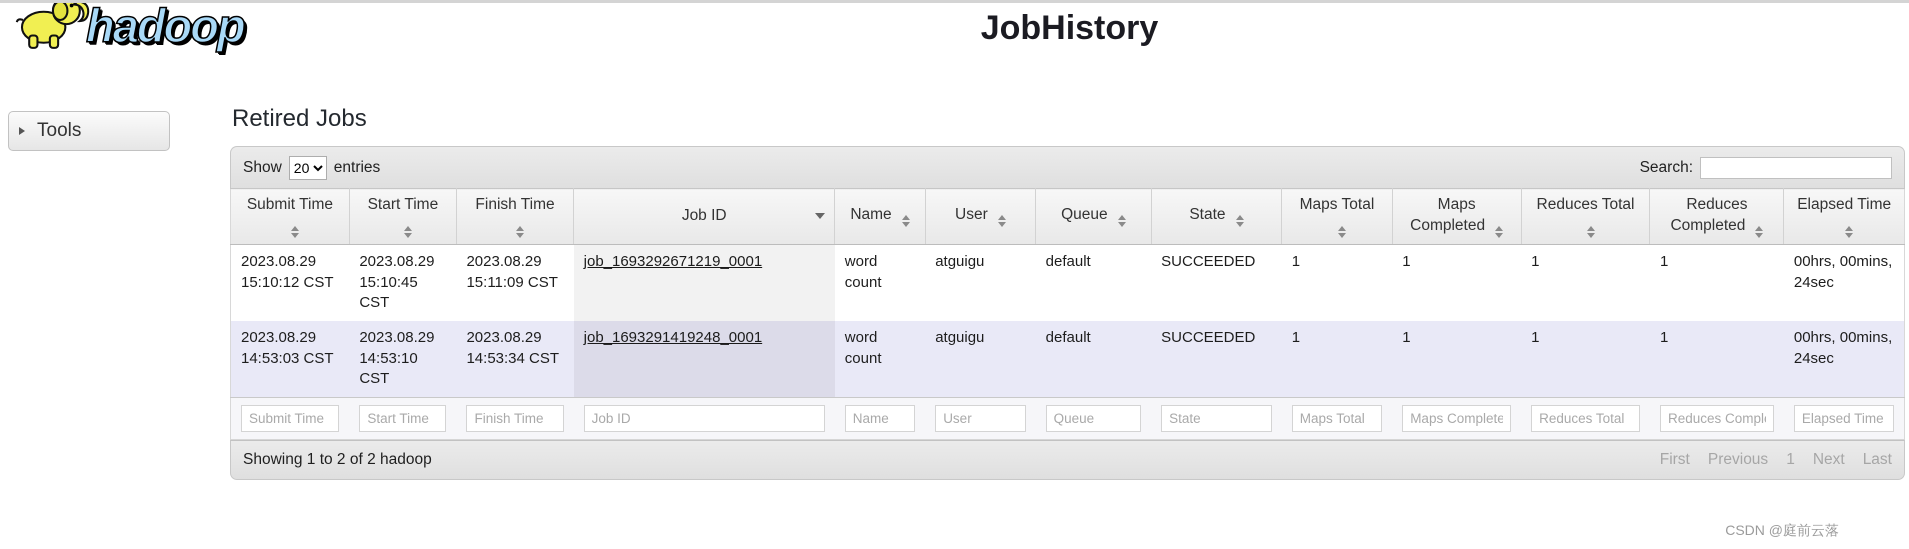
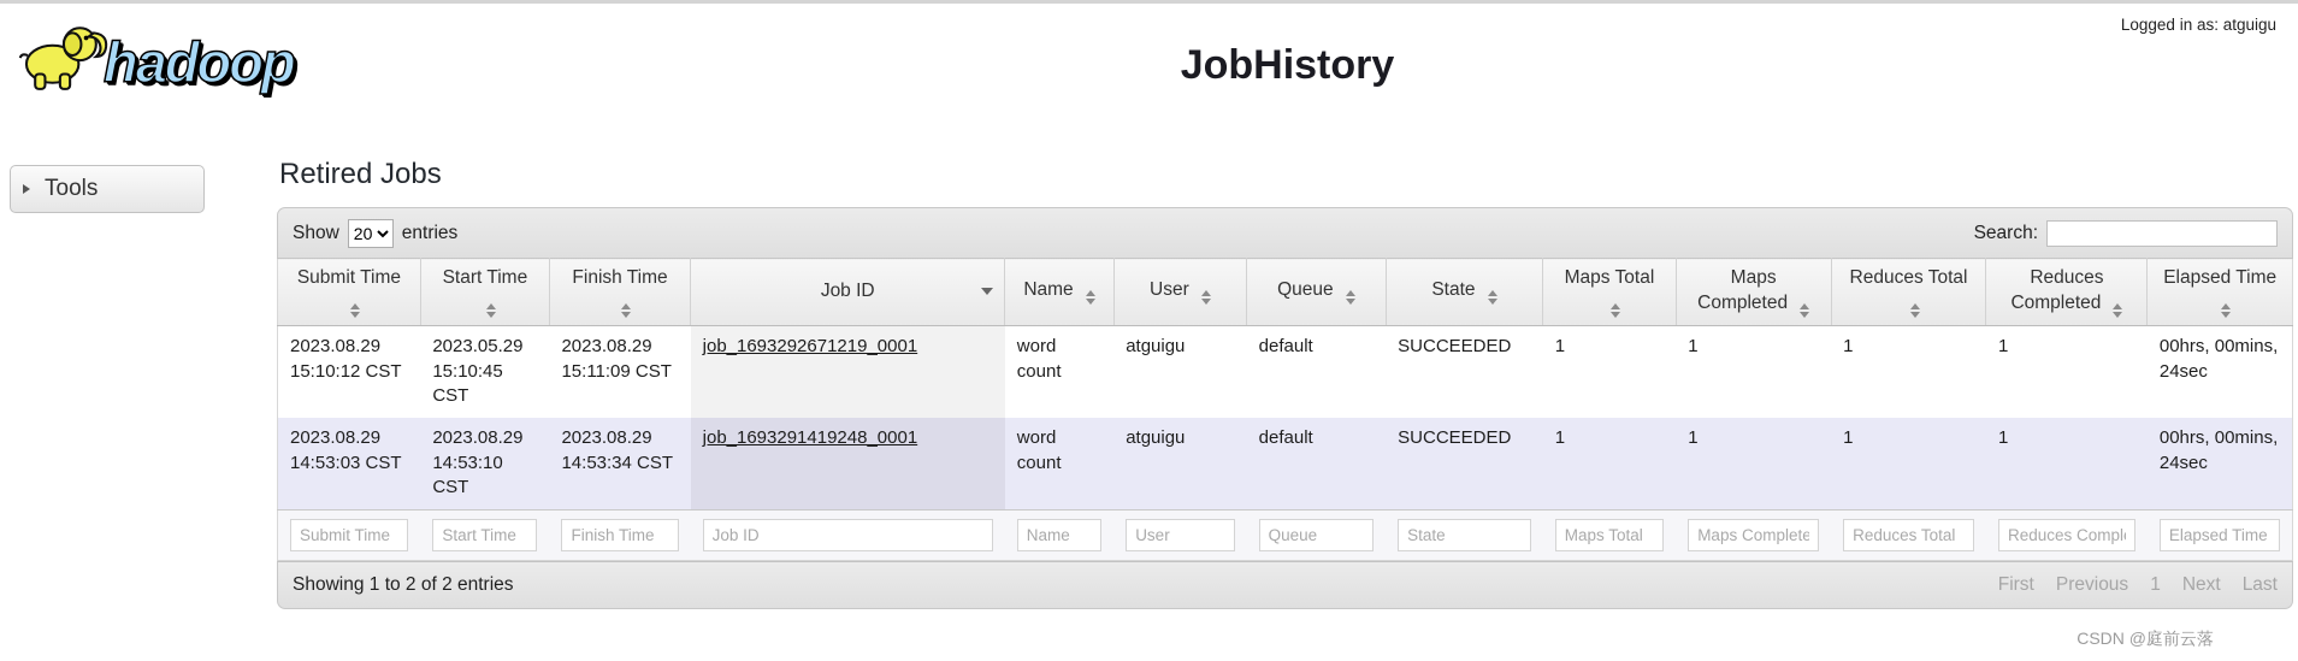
+ Logged in as: atguigu
  hadoop
  JobHistory
  Tools
  Retired Jobs
  Show
  20
  entries
  Search:
  Submit Time	Start Time	Finish Time	Job ID	Name	User	Queue	State	Maps Total	Maps Completed	Reduces Total	Reduces Completed	Elapsed Time
- 2023.08.29 15:10:12 CST	2023.08.29 15:10:45 CST	2023.08.29 15:11:09 CST	job_1693292671219_0001	word count	atguigu	default	SUCCEEDED	1	1	1	1	00hrs, 00mins, 24sec
+ 2023.08.29 15:10:12 CST	2023.05.29 15:10:45 CST	2023.08.29 15:11:09 CST	job_1693292671219_0001	word count	atguigu	default	SUCCEEDED	1	1	1	1	00hrs, 00mins, 24sec
  2023.08.29 14:53:03 CST	2023.08.29 14:53:10 CST	2023.08.29 14:53:34 CST	job_1693291419248_0001	word count	atguigu	default	SUCCEEDED	1	1	1	1	00hrs, 00mins, 24sec
  Submit Time	Start Time	Finish Time	Job ID	Name	User	Queue	State	Maps Total	Maps Complete	Reduces Total	Reduces Compl	Elapsed Time
- Showing 1 to 2 of 2 hadoop
+ Showing 1 to 2 of 2 entries
  First
  Previous
  1
  Next
  Last
  CSDN @庭前云落
